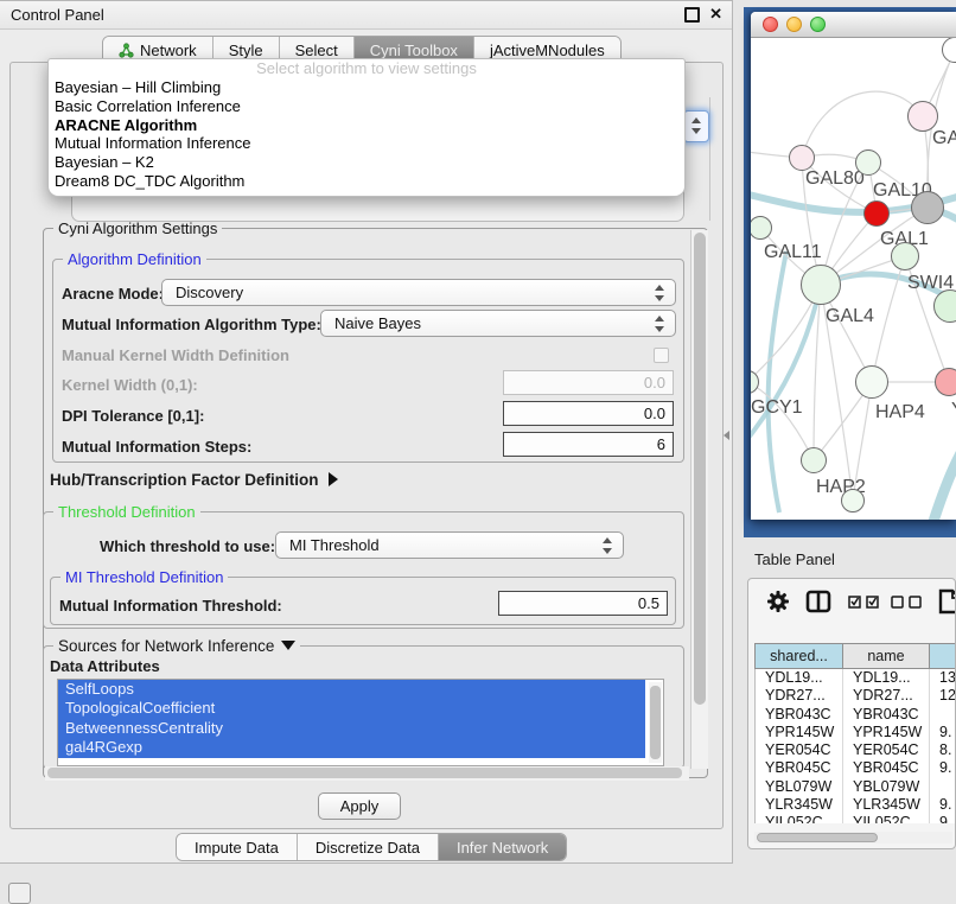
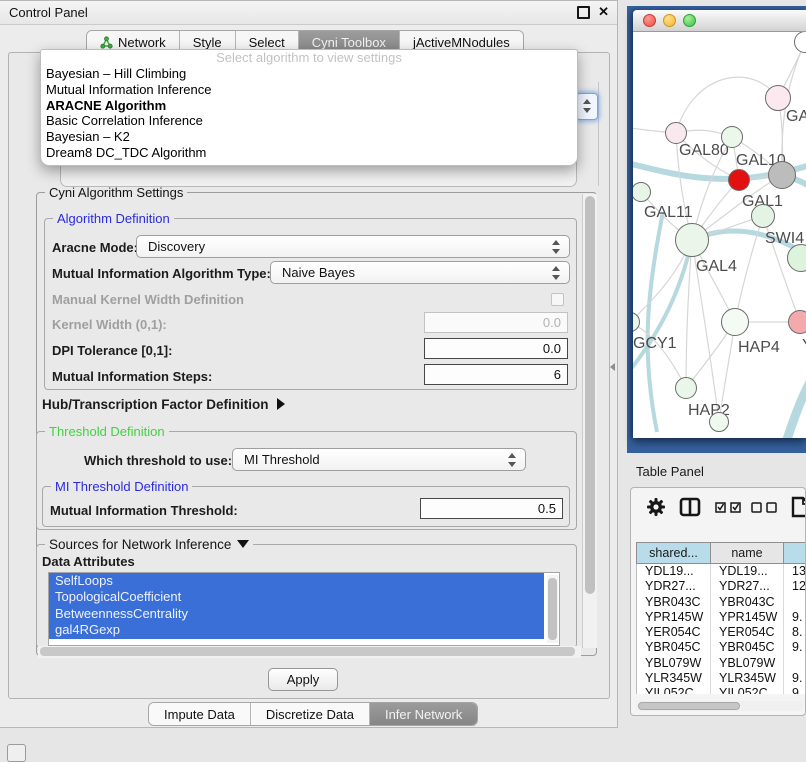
  Control Panel
  ✕
  Network
  Style
  Select
  Cyni Toolbox
  jActiveMNodules
  Select algorithm to view settings
  Bayesian – Hill Climbing
- Basic Correlation Inference
+ Mutual Information Inference
  ARACNE Algorithm
- Mutual Information Inference
+ Basic Correlation Inference
  Bayesian – K2
  Dream8 DC_TDC Algorithm
  Cyni Algorithm Settings
  Algorithm Definition
  Aracne Mode
  Discovery
  Mutual Information Algorithm Type:
  Naive Bayes
  Manual Kernel Width Definition
  Kernel Width (0,1):
  0.0
  DPI Tolerance [0,1]:
  0.0
  Mutual Information Steps:
  6
  Hub/Transcription Factor Definition
  Threshold Definition
  Which threshold to use:
  MI Threshold
  MI Threshold Definition
  Mutual Information Threshold:
  0.5
  Sources for Network Inference
  Data Attributes
  SelfLoops
  TopologicalCoefficient
  BetweennessCentrality
  gal4RGexp
  Apply
  Impute Data
  Discretize Data
  Infer Network
  GAL80
  GAL1
  GAL1
  GAL11
  GAL4
  SWI4
  GCY1
  HAP4
  HAP2
  Table Panel
  shared...
  name
  YDL19...
  YDL19...
  13
  YDR27...
  YDR27...
  12
  YBR043C
  YBR043C
  YPR145W
  YPR145W
  9.
  YER054C
  YER054C
  8.
  YBR045C
  YBR045C
  9.
  YBL079W
  YBL079W
  YLR345W
  YLR345W
  9.
  YIL052C
  YIL052C
  9
